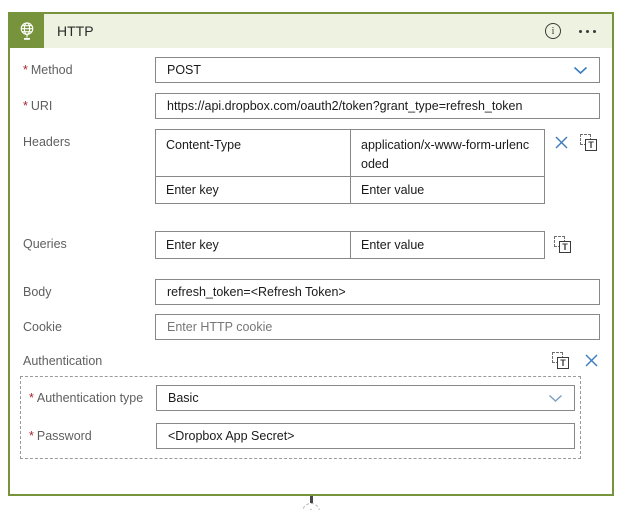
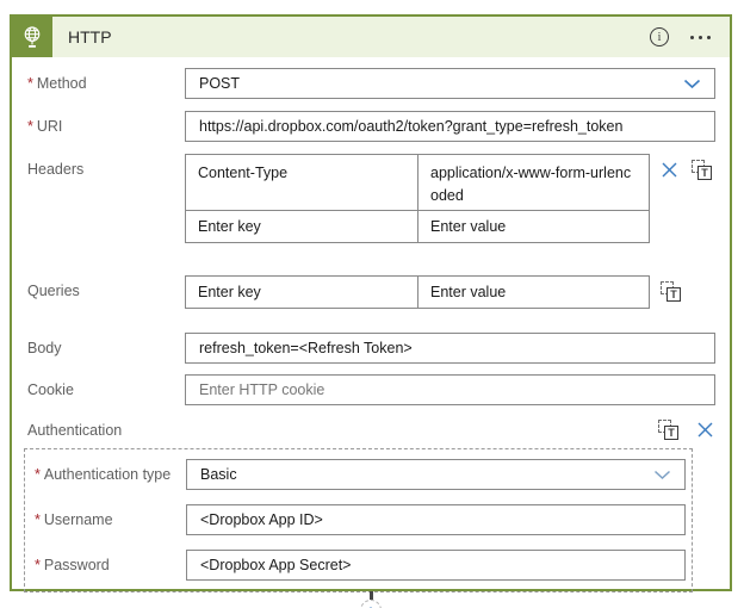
  HTTP
  * Method
  POST
  * URI
  https://api.dropbox.com/oauth2/token?grant_type=refresh_token
  Headers
  Content-Type
  application/x-www-form-urlencoded
  Enter key
  Enter value
  Queries
  Enter key
  Enter value
  Body
  refresh_token=<Refresh Token>
  Cookie
  Enter HTTP cookie
  Authentication
  * Authentication type
  Basic
+ * Username
+ <Dropbox App ID>
  * Password
  <Dropbox App Secret>
